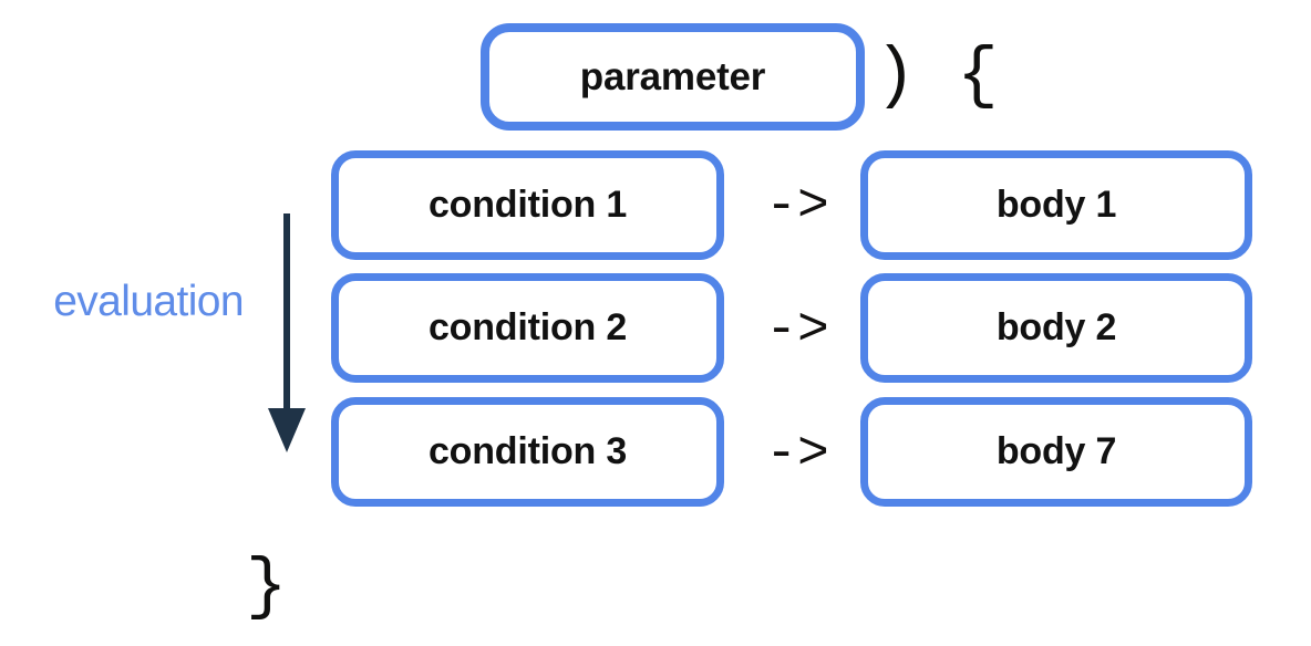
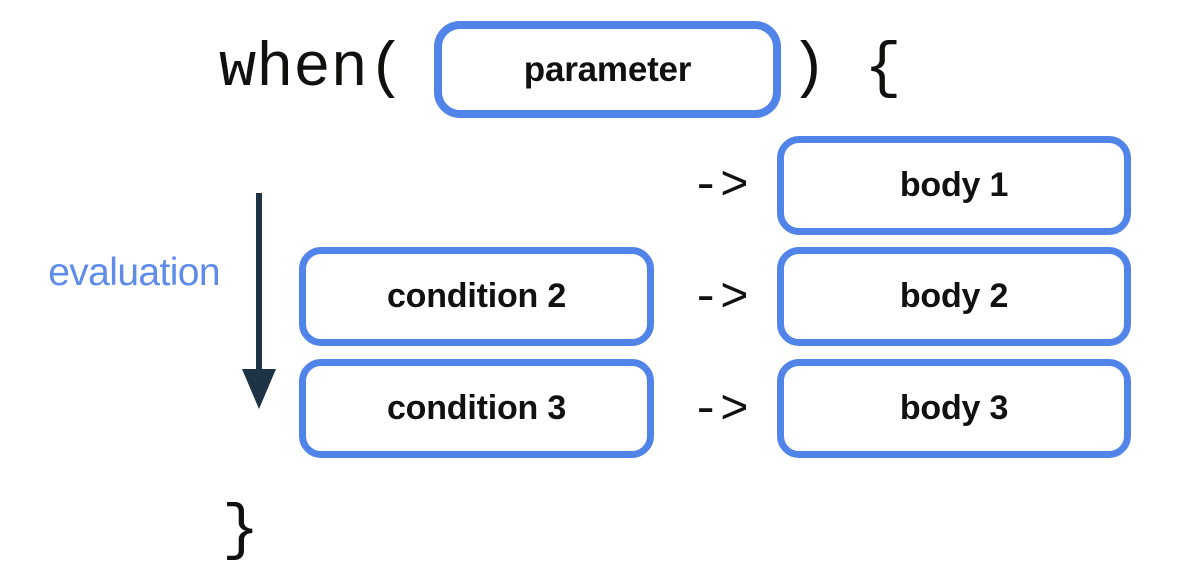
+ when(
  parameter
  ) {
  evaluation
- condition 1
  ->
  body 1
  condition 2
  ->
  body 2
  condition 3
  ->
- body 7
+ body 3
  }
